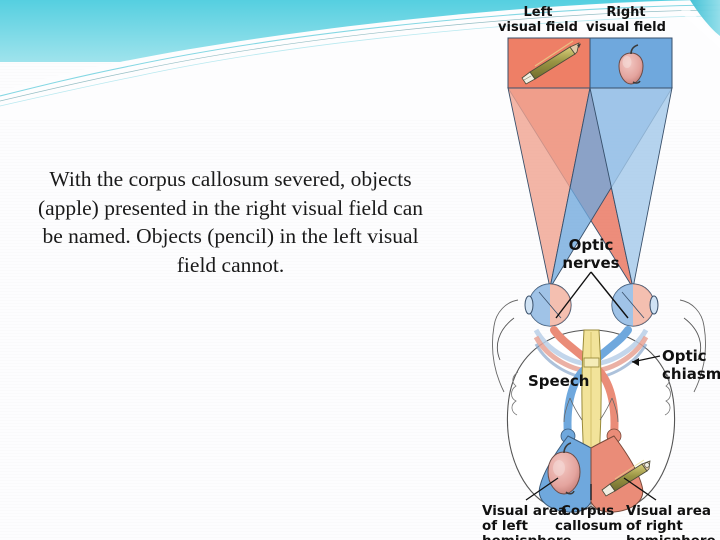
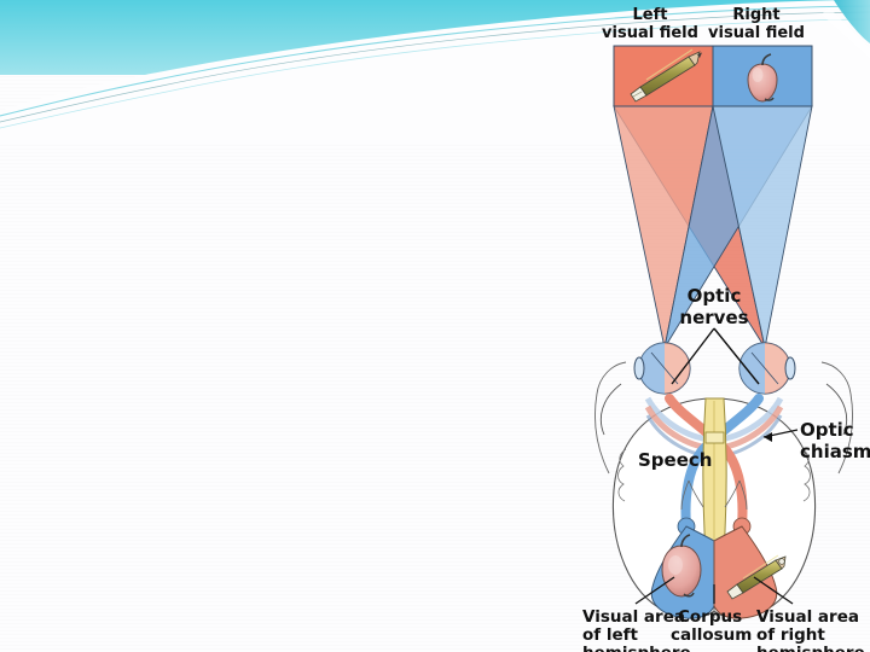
- With the corpus callosum severed, objects (apple) presented in the right visual field can be named. Objects (pencil) in the left visual field cannot.
  Left
  visual field
  Right
  visual field
  Optic
  nerves
  Speech
  Optic
  chiasm
  Visual area
  of left
  Corpus
  callosum
  Visual area
  of right
